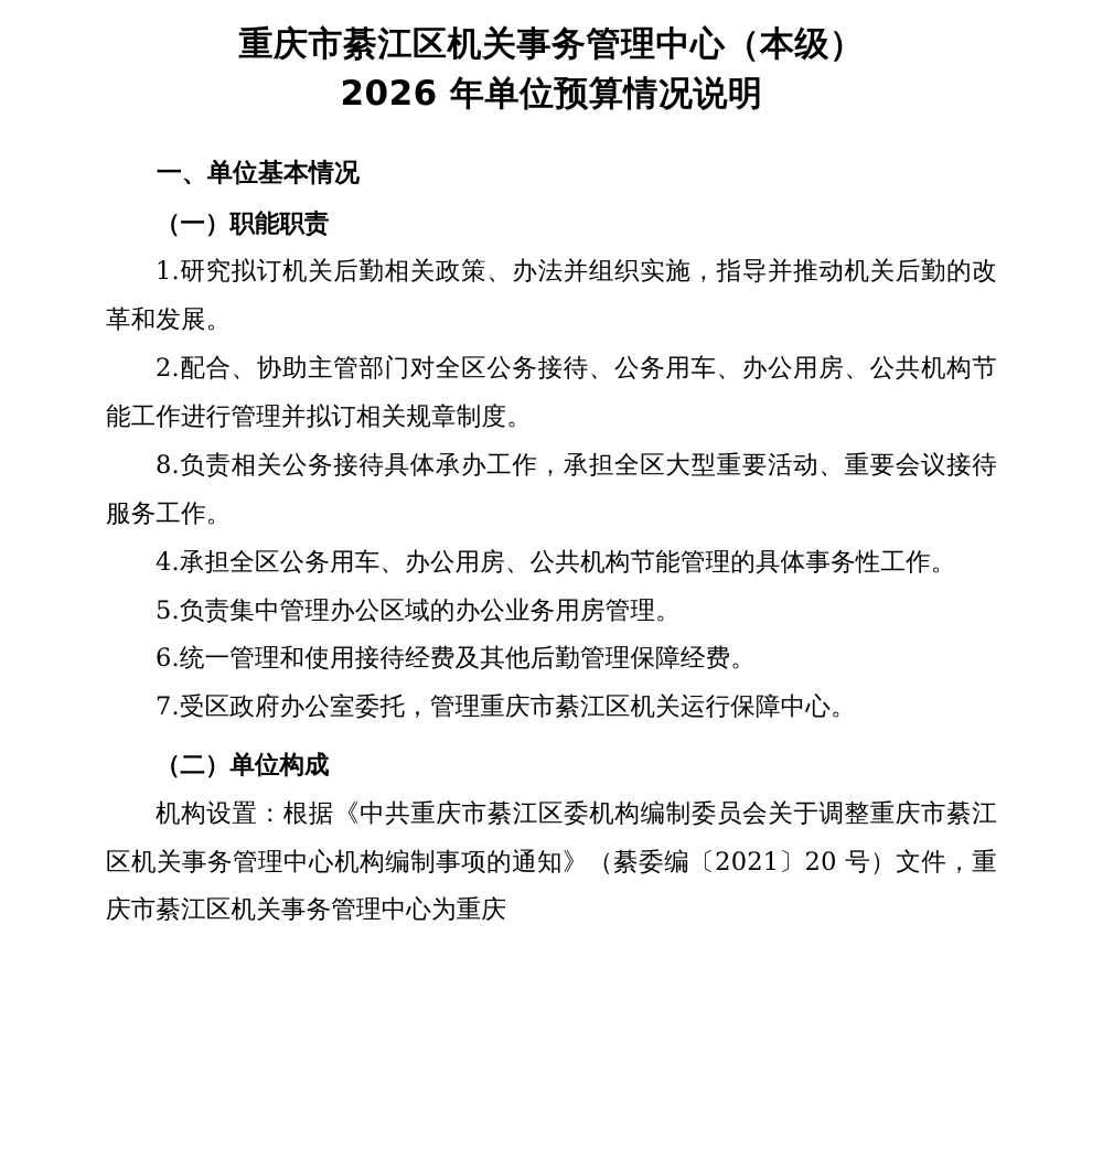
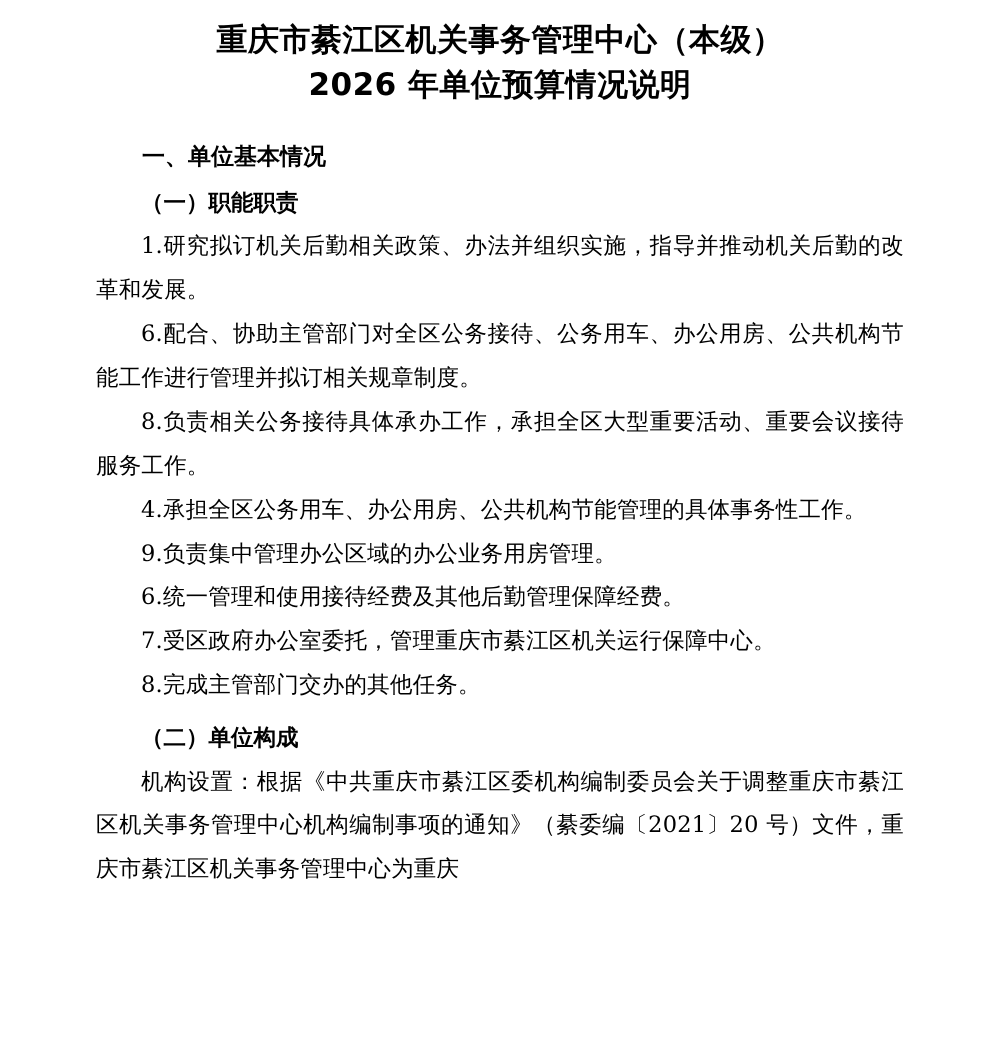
  重庆市綦江区机关事务管理中心（本级）
  2026 年单位预算情况说明
  一、单位基本情况
  （一）职能职责
  1.研究拟订机关后勤相关政策、办法并组织实施，指导并推动机关后勤的改革和发展。
- 2.配合、协助主管部门对全区公务接待、公务用车、办公用房、公共机构节能工作进行管理并拟订相关规章制度。
+ 6.配合、协助主管部门对全区公务接待、公务用车、办公用房、公共机构节能工作进行管理并拟订相关规章制度。
  8.负责相关公务接待具体承办工作，承担全区大型重要活动、重要会议接待服务工作。
  4.承担全区公务用车、办公用房、公共机构节能管理的具体事务性工作。
- 5.负责集中管理办公区域的办公业务用房管理。
+ 9.负责集中管理办公区域的办公业务用房管理。
  6.统一管理和使用接待经费及其他后勤管理保障经费。
  7.受区政府办公室委托，管理重庆市綦江区机关运行保障中心。
+ 8.完成主管部门交办的其他任务。
  （二）单位构成
  机构设置：根据《中共重庆市綦江区委机构编制委员会关于调整重庆市綦江区机关事务管理中心机构编制事项的通知》（綦委编〔2021〕20 号）文件，重庆市綦江区机关事务管理中心为重庆
